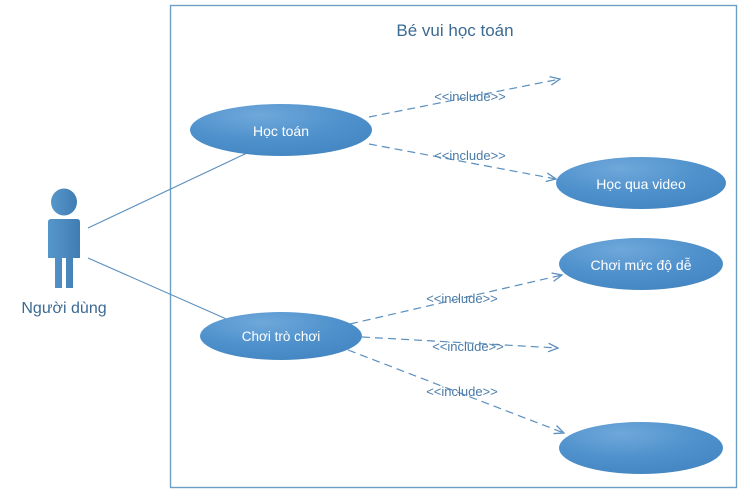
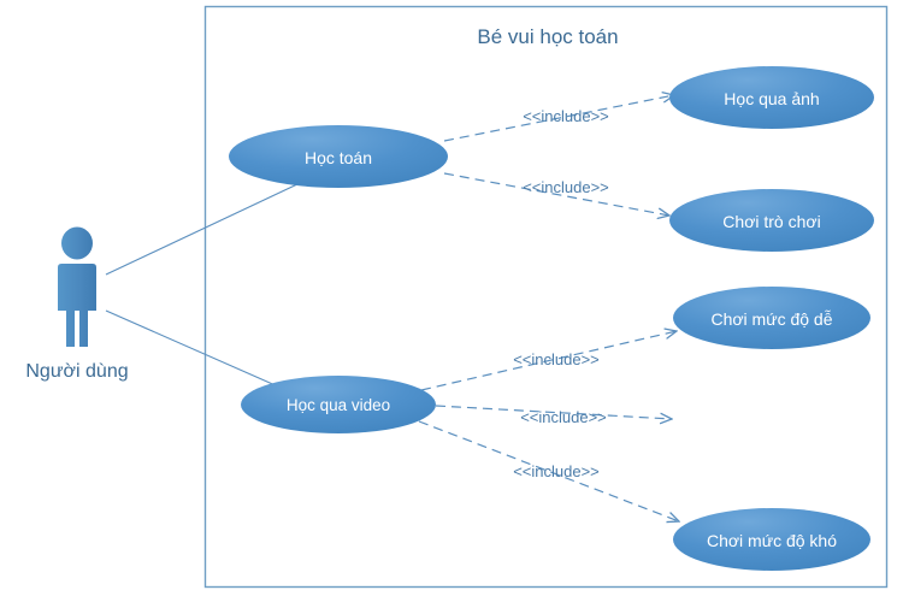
  Bé vui học toán
  <<include>>
  <<include>>
  <<include>>
  <<include>>
  <<include>>
  Người dùng
  Học toán
- Chơi trò chơi
+ Học qua video
+ Học qua ảnh
- Học qua video
+ Chơi trò chơi
  Chơi mức độ dễ
+ Chơi mức độ khó
